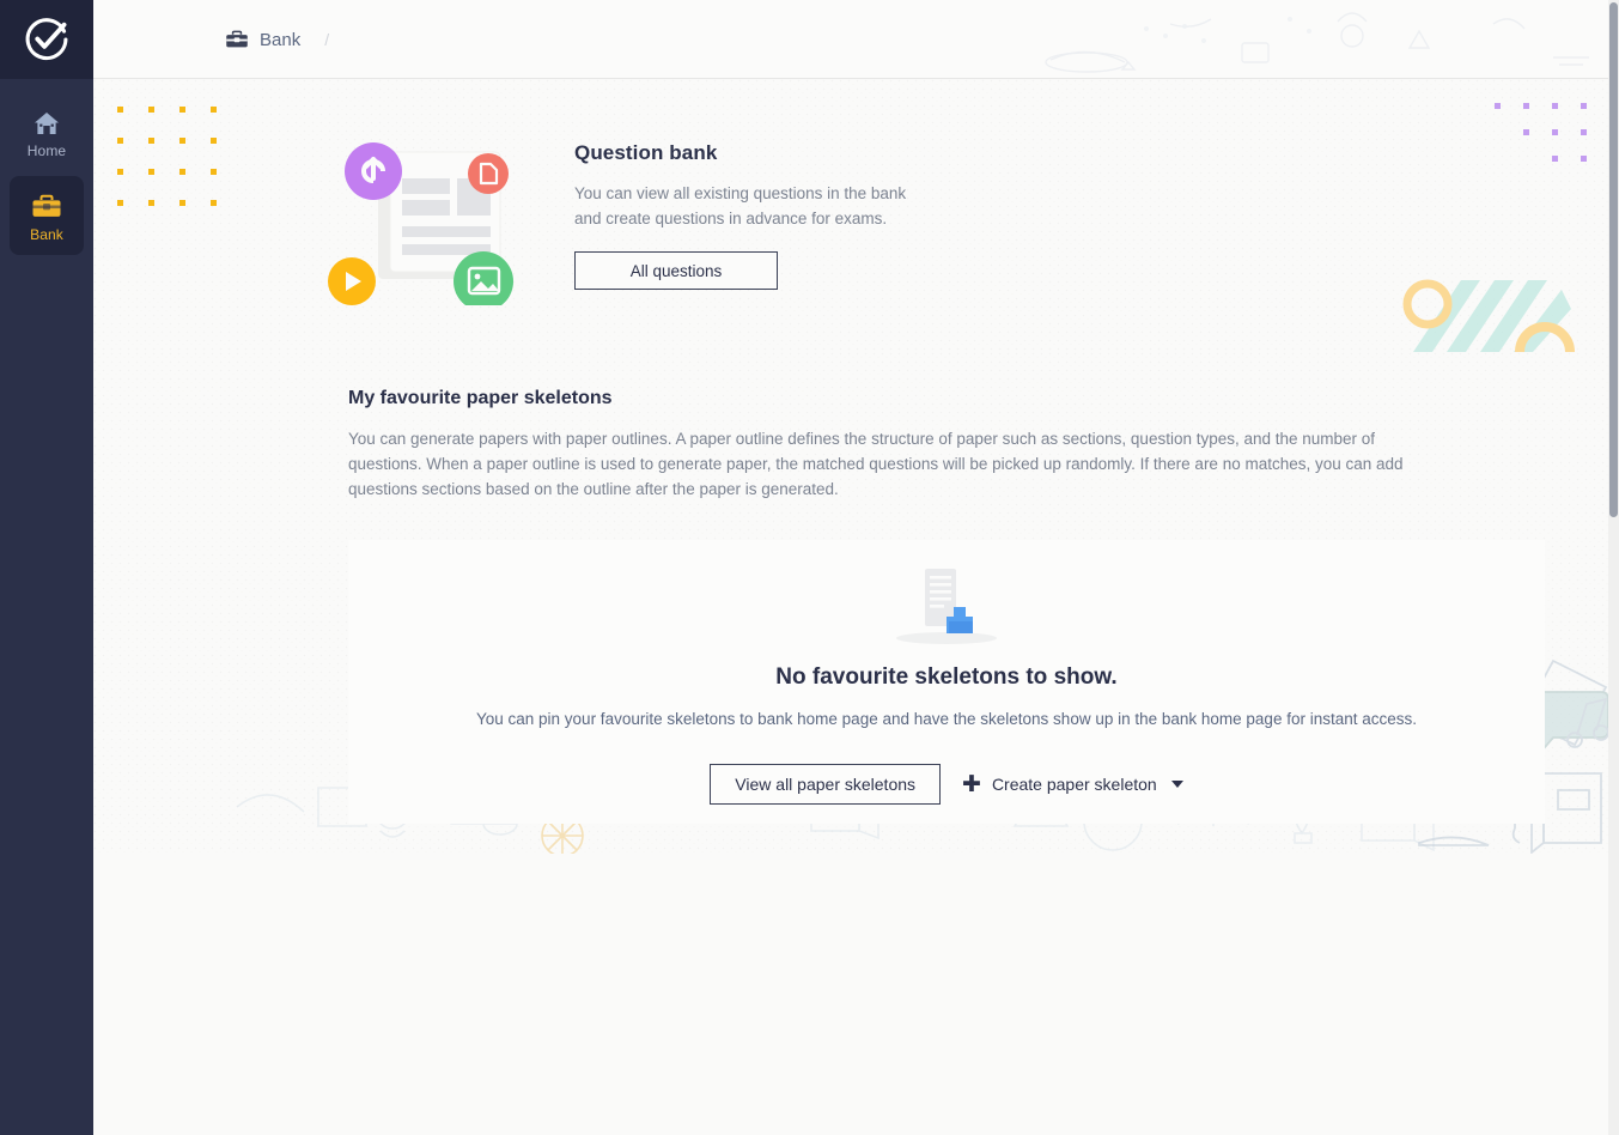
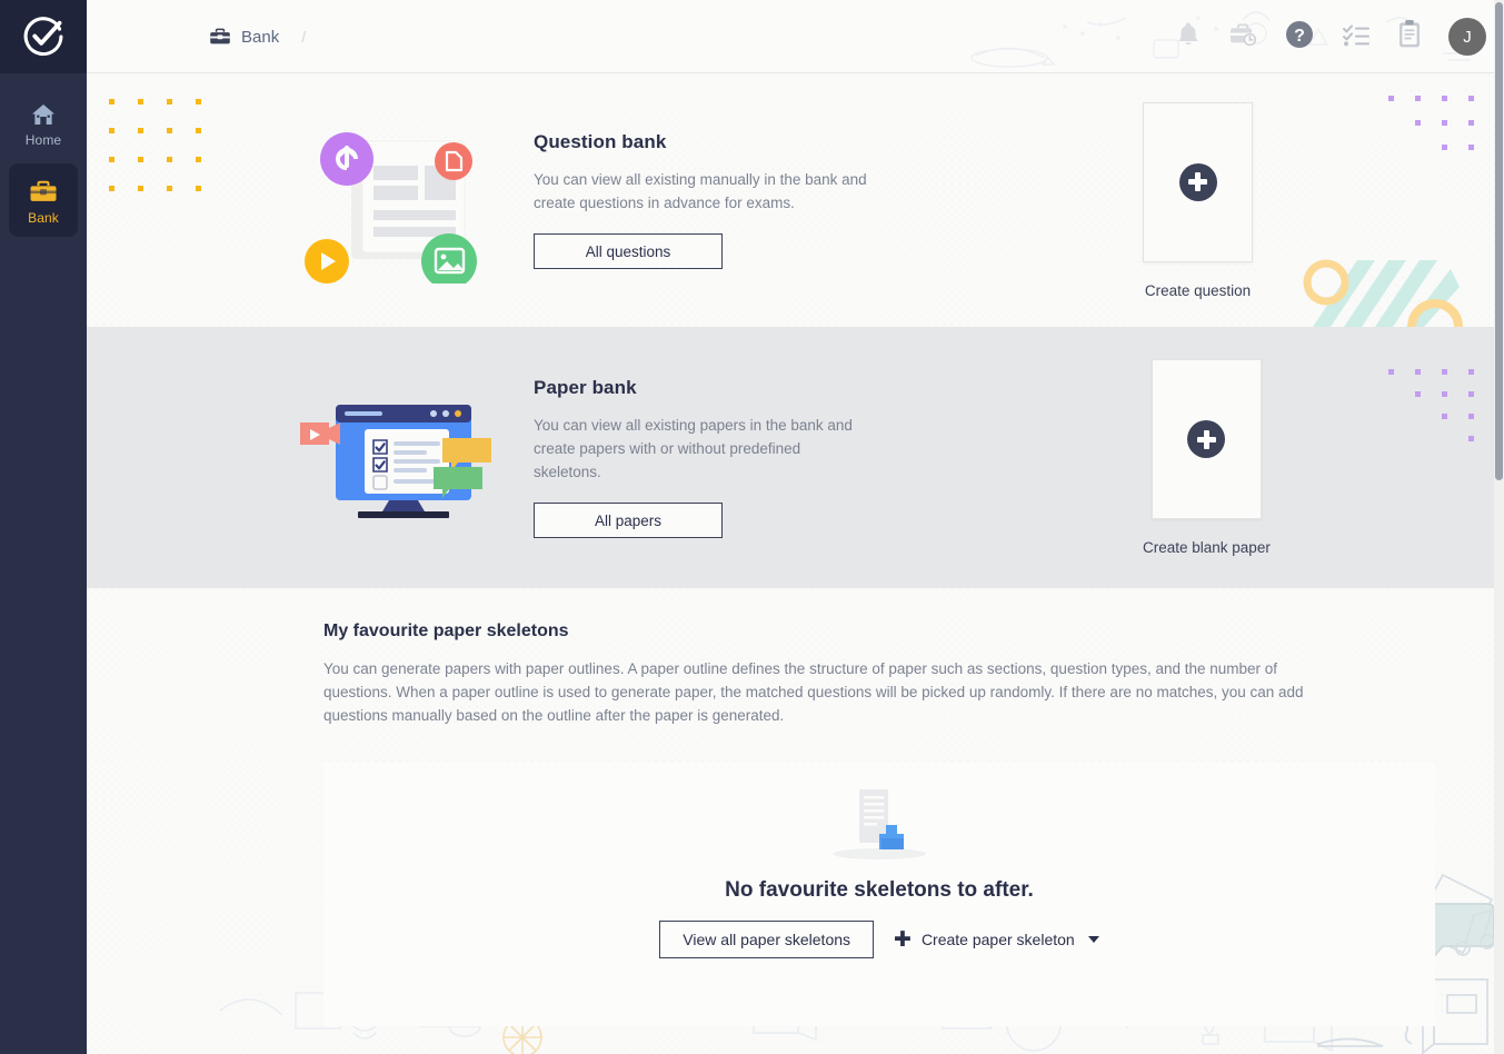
  Home
  Bank
  Bank
  /
+ ?
+ J
  Question bank
- You can view all existing questions in the bank and create questions in advance for exams.
+ You can view all existing manually in the bank and create questions in advance for exams.
  All questions
+ Create question
+ Paper bank
+ You can view all existing papers in the bank and create papers with or without predefined skeletons.
+ All papers
+ Create blank paper
  My favourite paper skeletons
- You can generate papers with paper outlines. A paper outline defines the structure of paper such as sections, question types, and the number of questions. When a paper outline is used to generate paper, the matched questions will be picked up randomly. If there are no matches, you can add questions sections based on the outline after the paper is generated.
+ You can generate papers with paper outlines. A paper outline defines the structure of paper such as sections, question types, and the number of questions. When a paper outline is used to generate paper, the matched questions will be picked up randomly. If there are no matches, you can add questions manually based on the outline after the paper is generated.
- No favourite skeletons to show.
+ No favourite skeletons to after.
- You can pin your favourite skeletons to bank home page and have the skeletons show up in the bank home page for instant access.
  View all paper skeletons
  ✚
  Create paper skeleton
